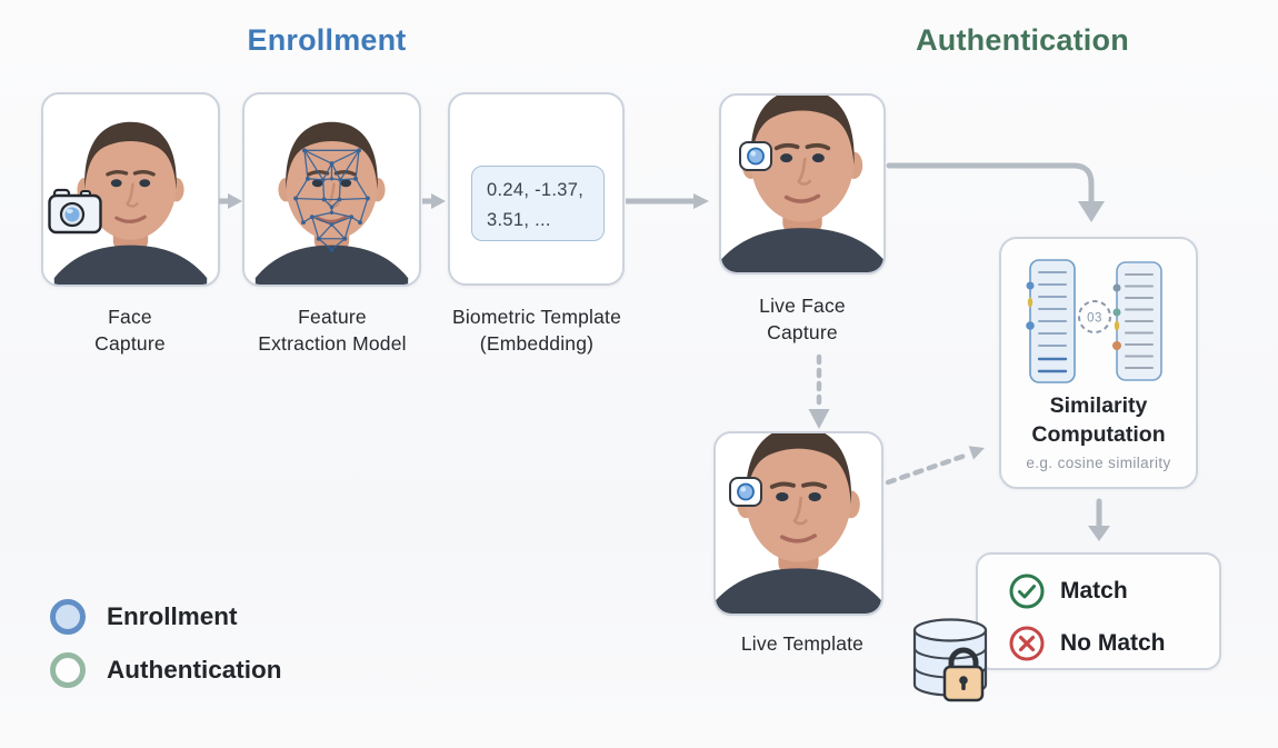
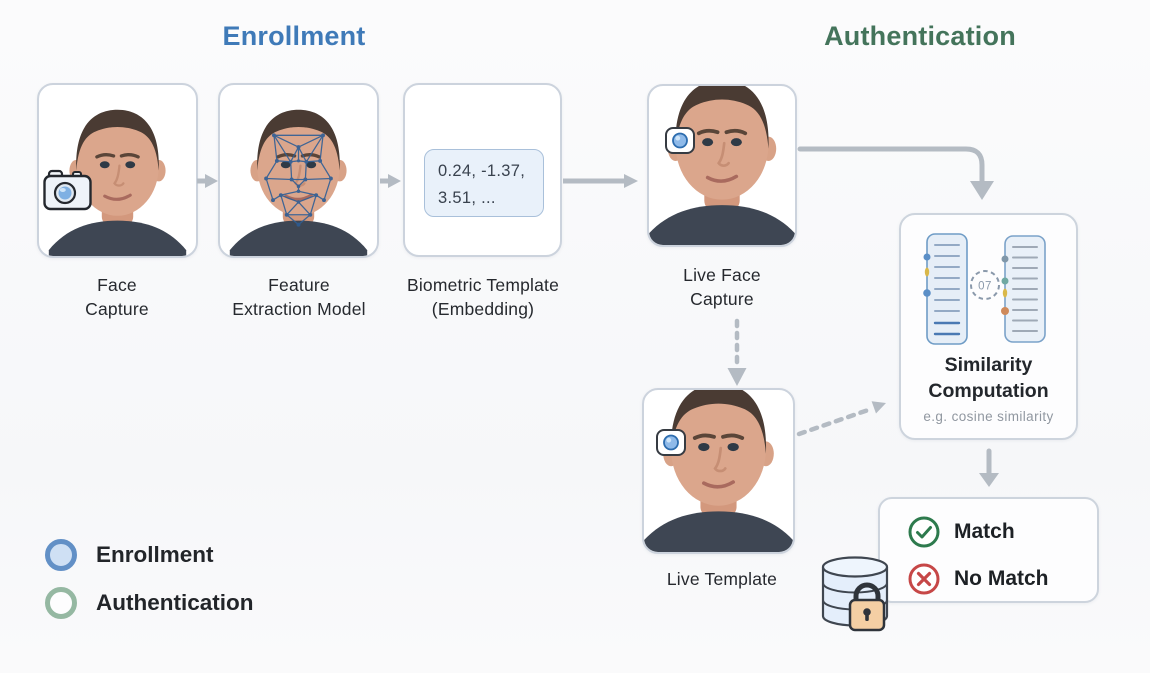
  Enrollment
  Authentication
  0.24, -1.37,
  3.51, ...
  Face
  Capture
  Feature
  Extraction Model
  Biometric Template
  (Embedding)
  Live Face
  Capture
  Live Template
- 03
+ 07
  Similarity
  Computation
  e.g. cosine similarity
  Match
  No Match
  Enrollment
  Authentication
